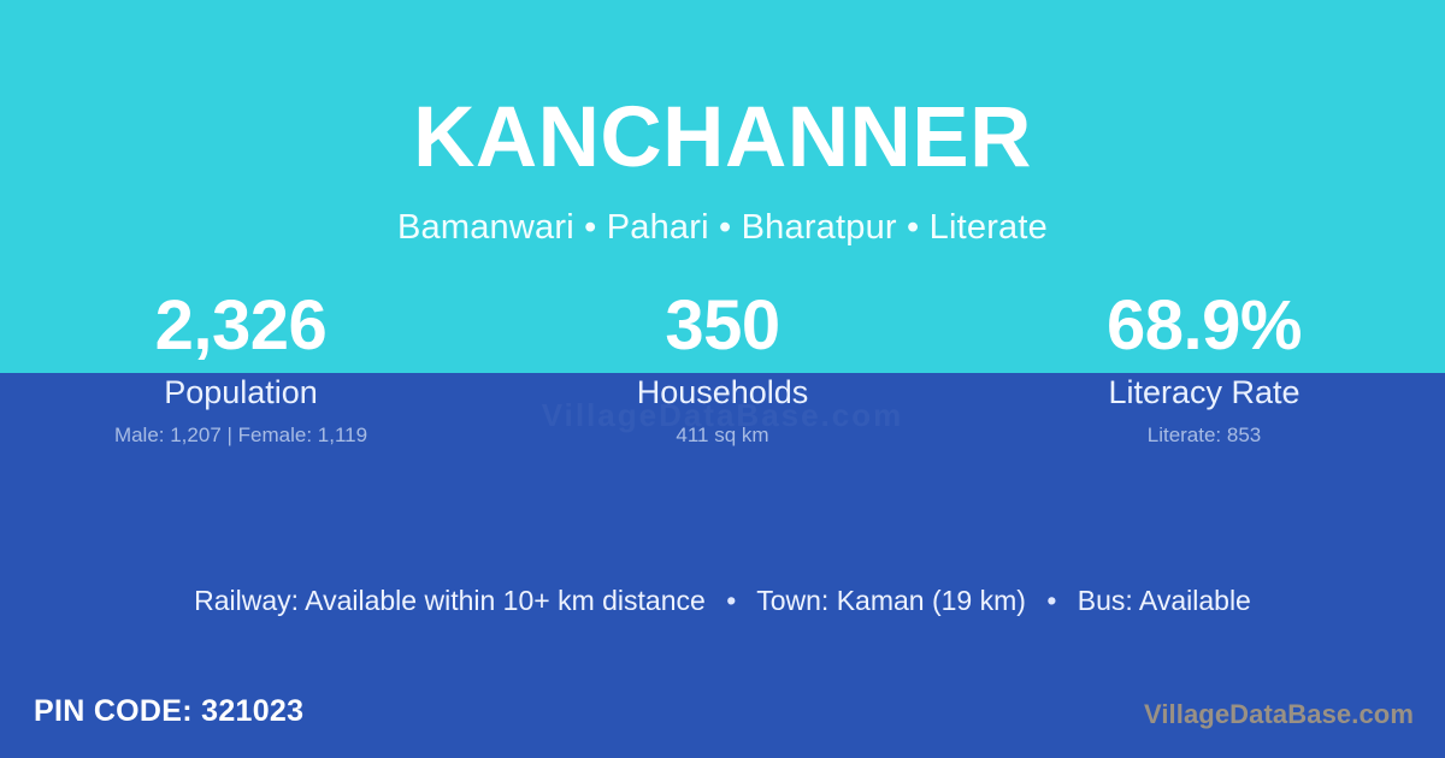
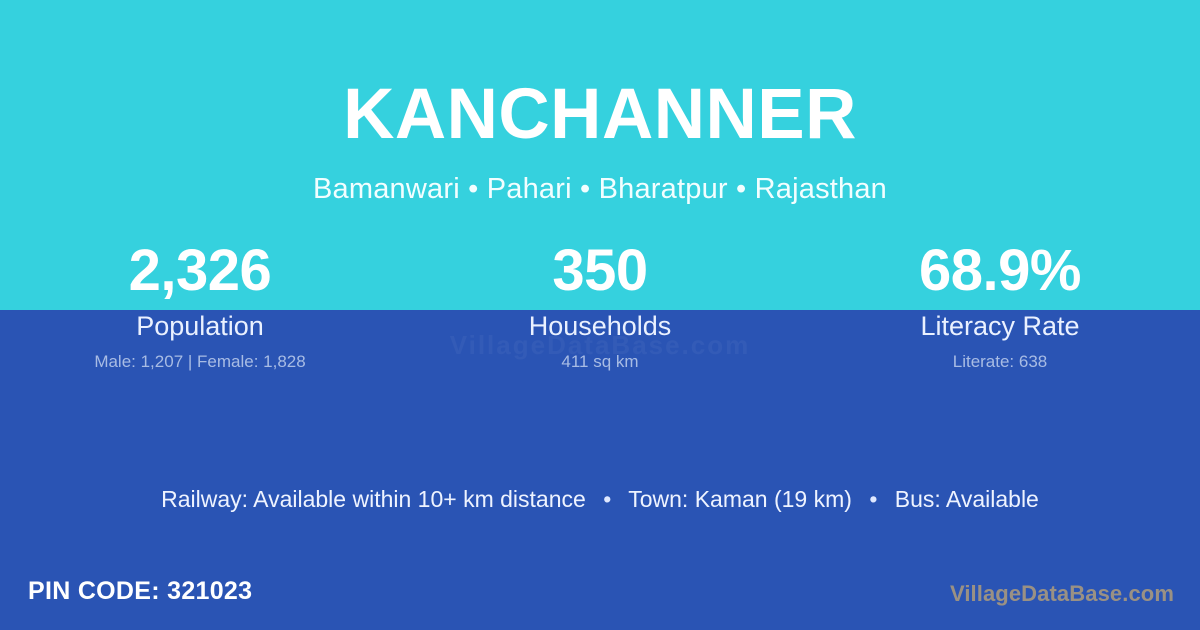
  KANCHANNER
- Bamanwari • Pahari • Bharatpur • Literate
+ Bamanwari • Pahari • Bharatpur • Rajasthan
  VillageDataBase.com
  2,326
  Population
- Male: 1,207 | Female: 1,119
+ Male: 1,207 | Female: 1,828
  350
  Households
  411 sq km
  68.9%
  Literacy Rate
- Literate: 853
+ Literate: 638
  Railway: Available within 10+ km distance • Town: Kaman (19 km) • Bus: Available
  PIN CODE: 321023
  VillageDataBase.com
